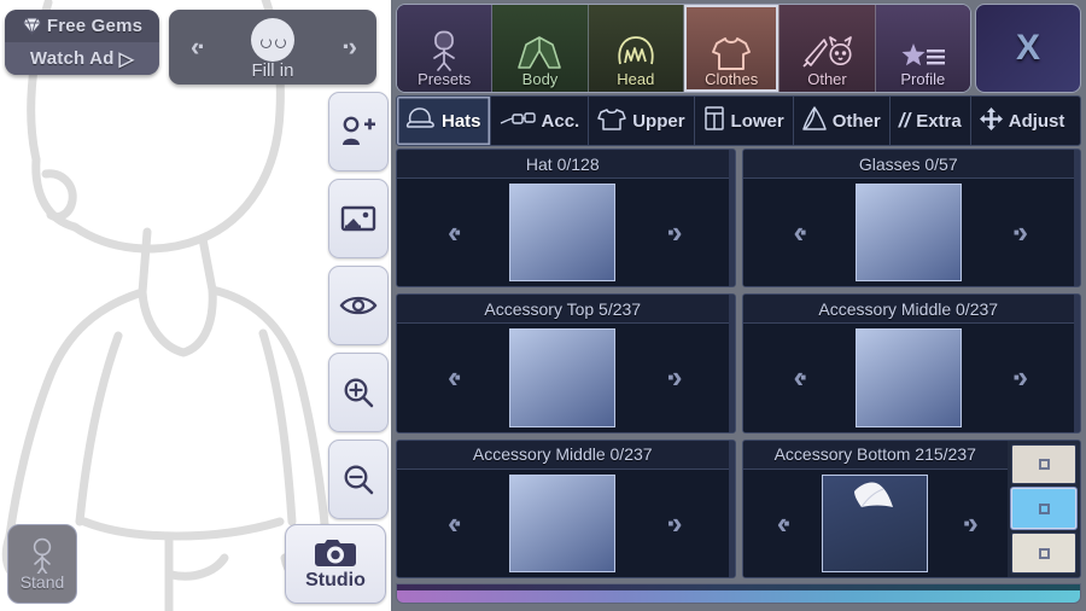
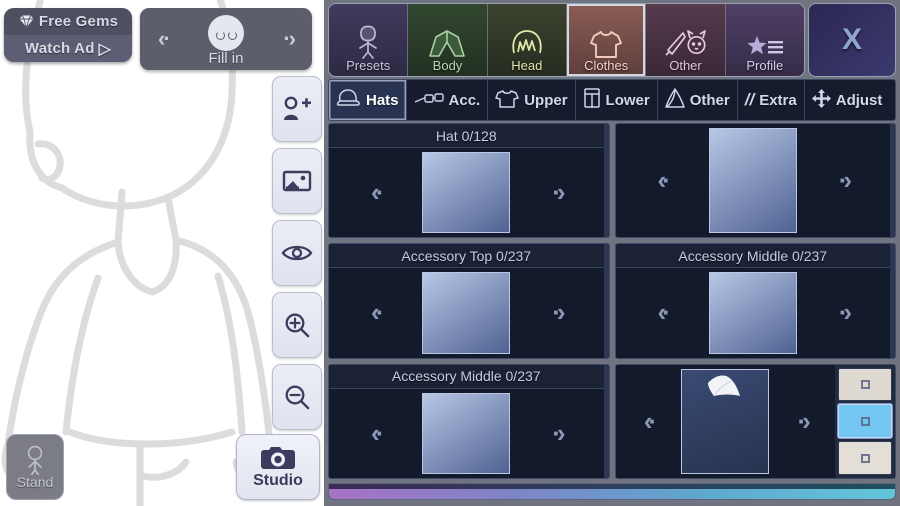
  Free Gems
  Watch Ad
  ▷
  ‹·
  ·›
  Fill in
  Stand
  Studio
  Presets
  Body
  Head
  Clothes
  Other
  Profile
  X
  Hats
  Acc.
  Upper
  Lower
  Other
  //
  Extra
  Adjust
  Hat 0/128
  ‹·
  ·›
- Glasses 0/57
  ‹·
  ·›
- Accessory Top 5/237
+ Accessory Top 0/237
  ‹·
  ·›
  Accessory Middle 0/237
  ‹·
  ·›
  Accessory Middle 0/237
  ‹·
  ·›
- Accessory Bottom 215/237
  ‹·
  ·›
